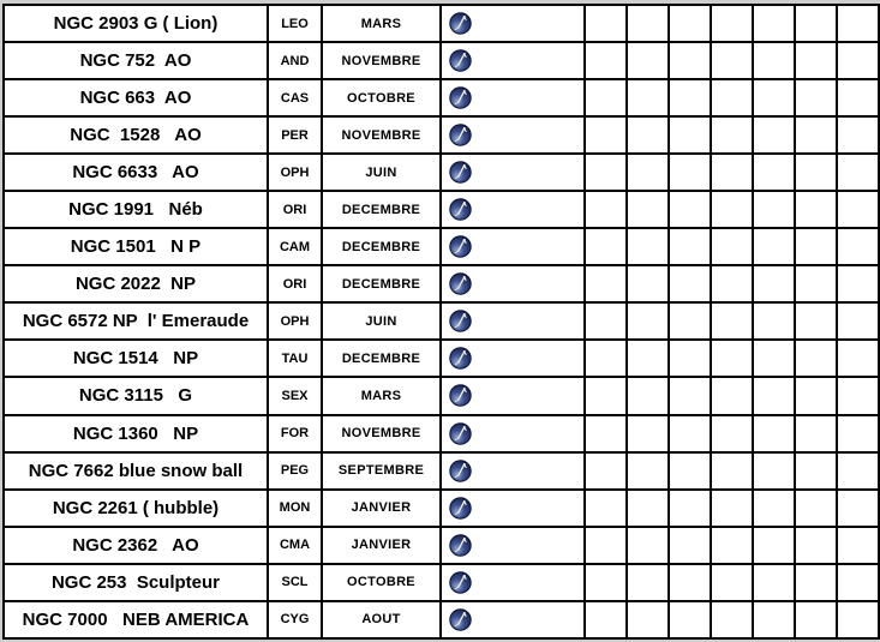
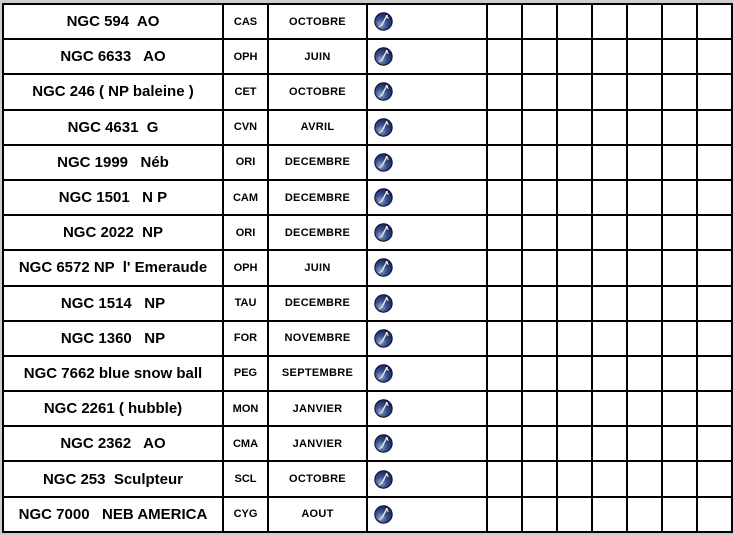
- NGC 2903 G ( Lion)	LEO	MARS
- NGC 752 AO	AND	NOVEMBRE
- NGC 663 AO	CAS	OCTOBRE
+ NGC 594 AO	CAS	OCTOBRE
- NGC 1528 AO	PER	NOVEMBRE
  NGC 6633 AO	OPH	JUIN
+ NGC 246 ( NP baleine )	CET	OCTOBRE
+ NGC 4631 G	CVN	AVRIL
- NGC 1991 Néb	ORI	DECEMBRE
+ NGC 1999 Néb	ORI	DECEMBRE
  NGC 1501 N P	CAM	DECEMBRE
  NGC 2022 NP	ORI	DECEMBRE
  NGC 6572 NP l' Emeraude	OPH	JUIN
  NGC 1514 NP	TAU	DECEMBRE
- NGC 3115 G	SEX	MARS
  NGC 1360 NP	FOR	NOVEMBRE
  NGC 7662 blue snow ball	PEG	SEPTEMBRE
  NGC 2261 ( hubble)	MON	JANVIER
  NGC 2362 AO	CMA	JANVIER
  NGC 253 Sculpteur	SCL	OCTOBRE
  NGC 7000 NEB AMERICA	CYG	AOUT
